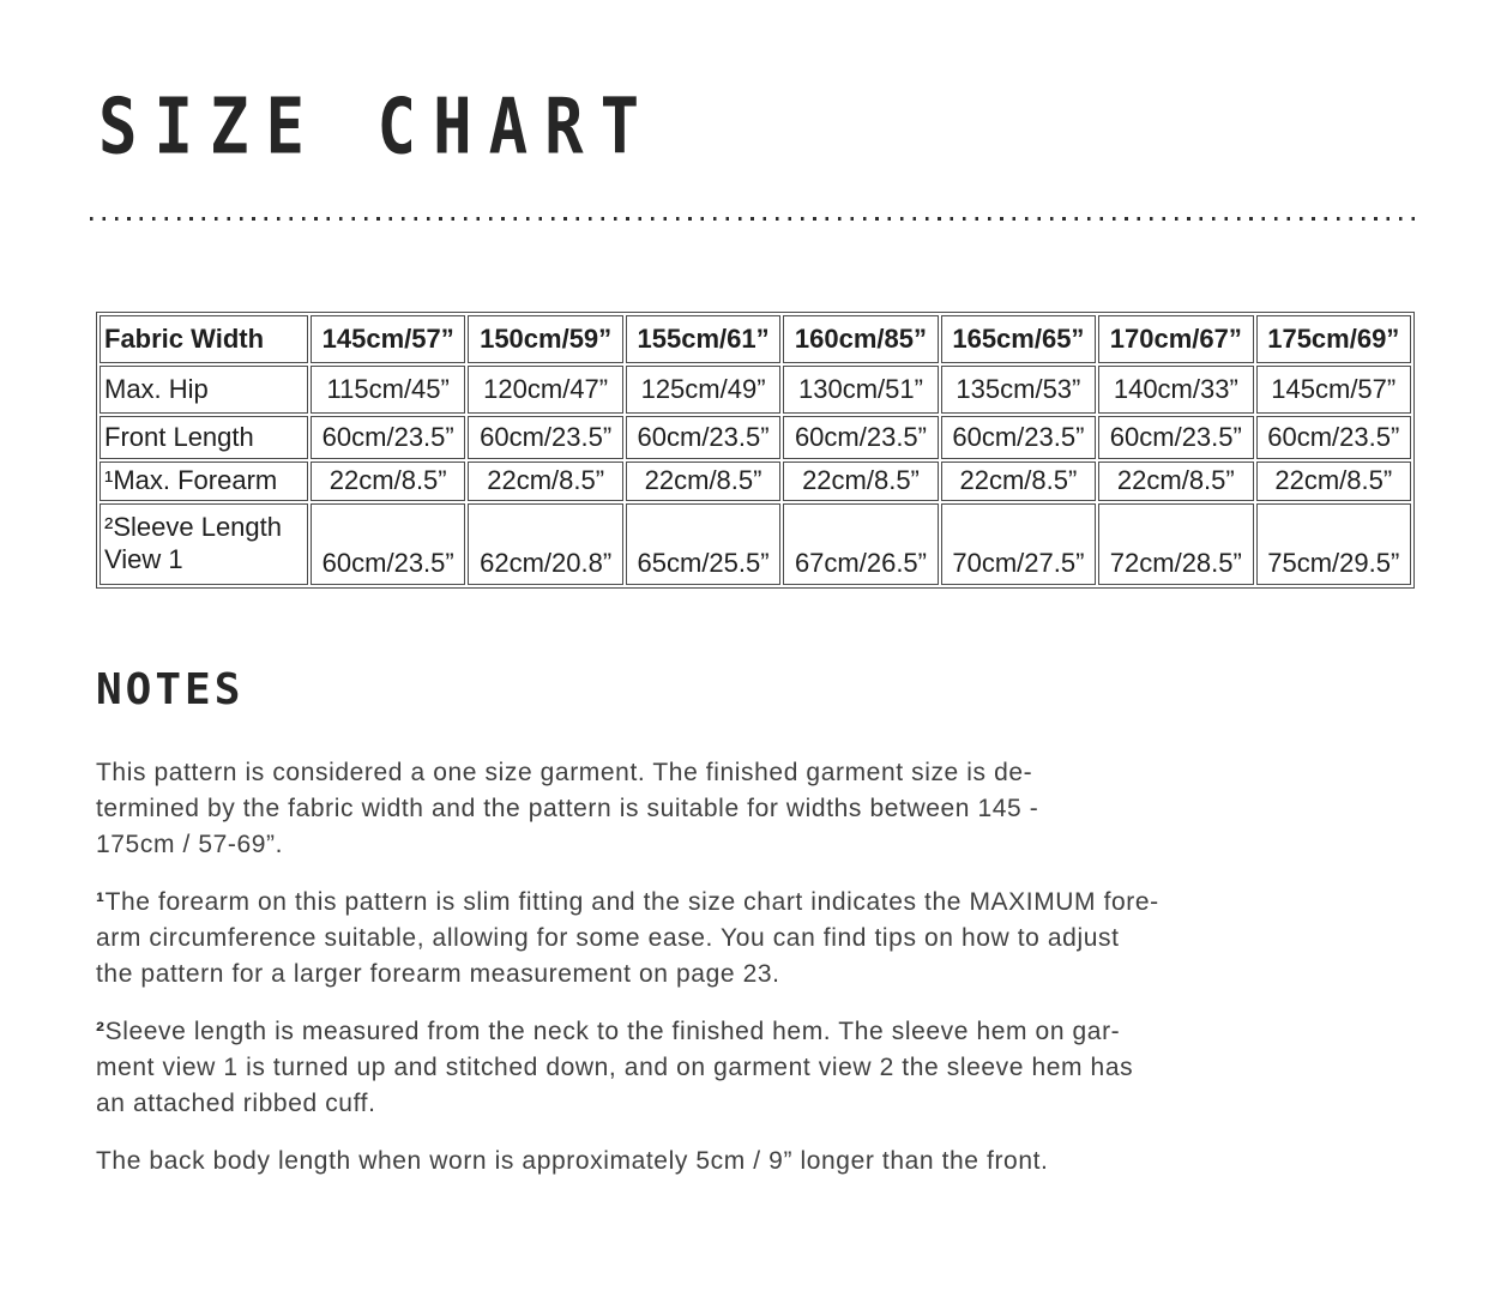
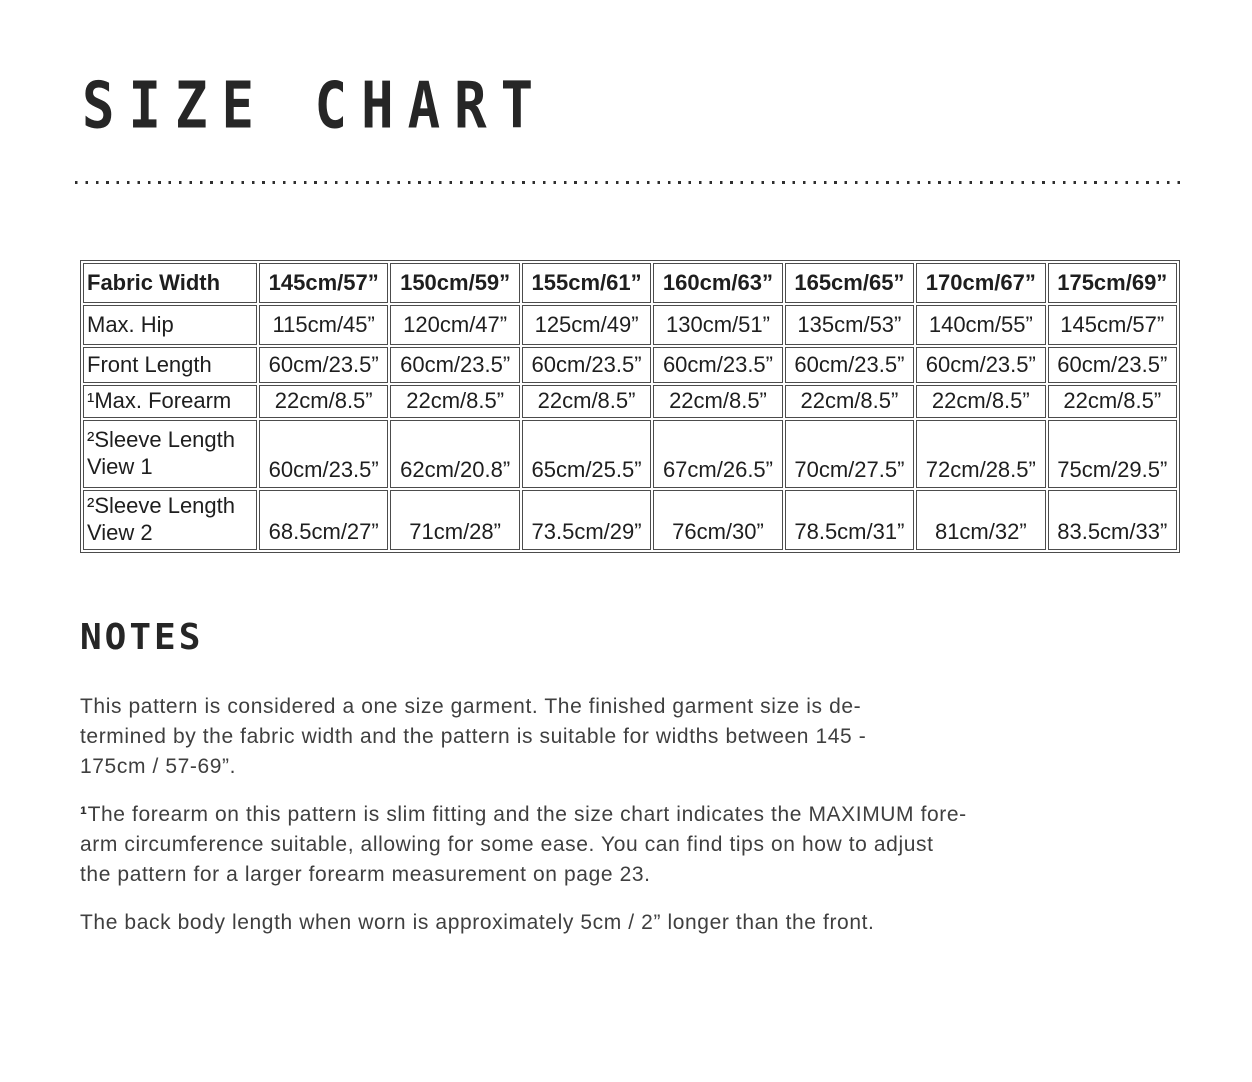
  SIZE CHART
- Fabric Width	145cm/57”	150cm/59”	155cm/61”	160cm/85”	165cm/65”	170cm/67”	175cm/69”
+ Fabric Width	145cm/57”	150cm/59”	155cm/61”	160cm/63”	165cm/65”	170cm/67”	175cm/69”
- Max. Hip	115cm/45”	120cm/47”	125cm/49”	130cm/51”	135cm/53”	140cm/33”	145cm/57”
+ Max. Hip	115cm/45”	120cm/47”	125cm/49”	130cm/51”	135cm/53”	140cm/55”	145cm/57”
  Front Length	60cm/23.5”	60cm/23.5”	60cm/23.5”	60cm/23.5”	60cm/23.5”	60cm/23.5”	60cm/23.5”
  ¹Max. Forearm	22cm/8.5”	22cm/8.5”	22cm/8.5”	22cm/8.5”	22cm/8.5”	22cm/8.5”	22cm/8.5”
  ²Sleeve Length View 1	60cm/23.5”	62cm/20.8”	65cm/25.5”	67cm/26.5”	70cm/27.5”	72cm/28.5”	75cm/29.5”
+ ²Sleeve Length View 2	68.5cm/27”	71cm/28”	73.5cm/29”	76cm/30”	78.5cm/31”	81cm/32”	83.5cm/33”
  NOTES
  This pattern is considered a one size garment. The finished garment size is de-
  termined by the fabric width and the pattern is suitable for widths between 145 -
  175cm / 57-69”.
  ¹The forearm on this pattern is slim fitting and the size chart indicates the MAXIMUM fore-
  arm circumference suitable, allowing for some ease. You can find tips on how to adjust
  the pattern for a larger forearm measurement on page 23.
- ²Sleeve length is measured from the neck to the finished hem. The sleeve hem on gar-
- ment view 1 is turned up and stitched down, and on garment view 2 the sleeve hem has
- an attached ribbed cuff.
- The back body length when worn is approximately 5cm / 9” longer than the front.
+ The back body length when worn is approximately 5cm / 2” longer than the front.
